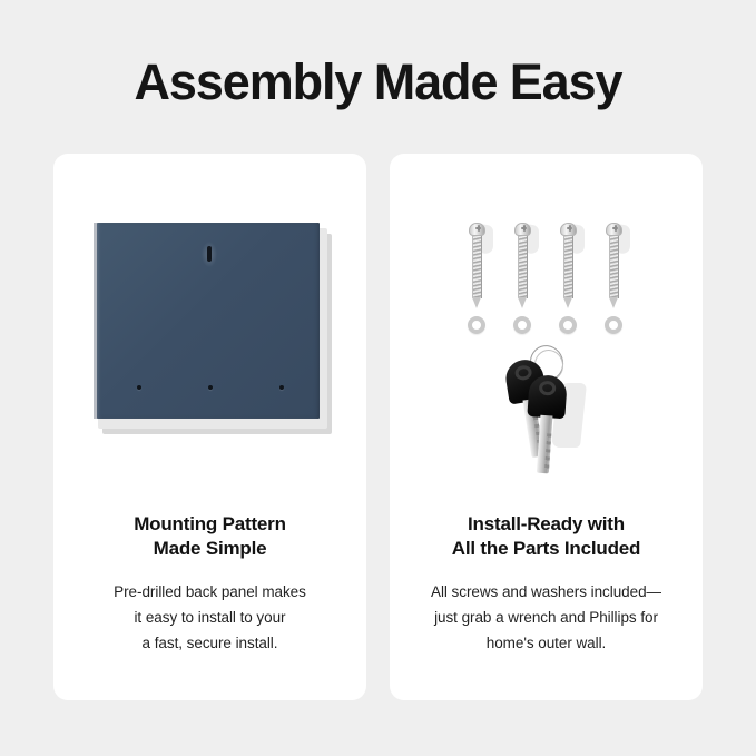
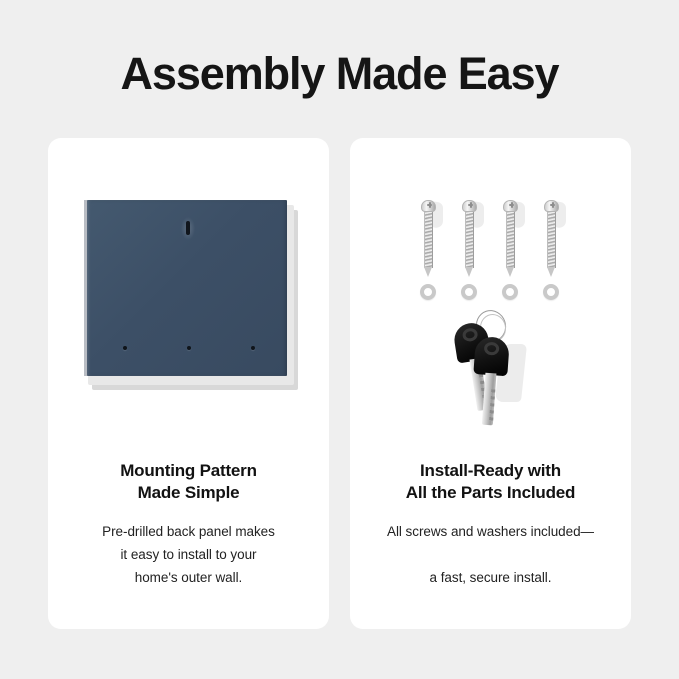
  Assembly Made Easy
  Mounting Pattern
  Made Simple
  Pre-drilled back panel makes
  it easy to install to your
- a fast, secure install.
+ home's outer wall.
  Install-Ready with
  All the Parts Included
  All screws and washers included—
- just grab a wrench and Phillips for
- home's outer wall.
+ a fast, secure install.
